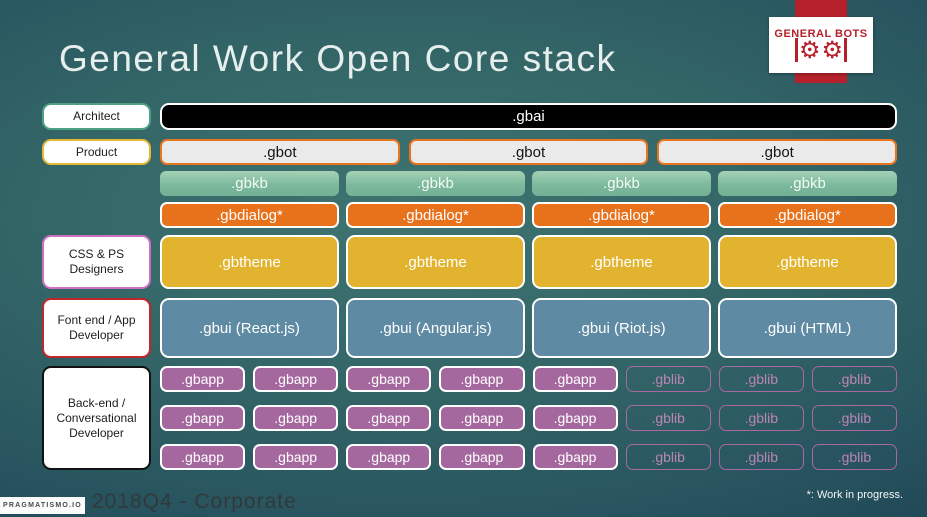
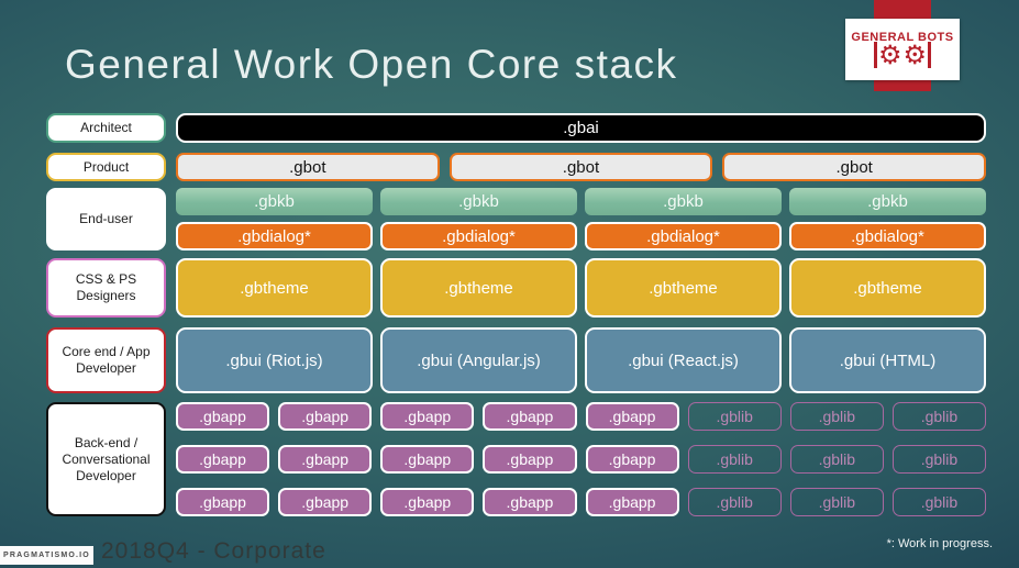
  General Work Open Core stack
  GENERAL BOTS
  ⚙
  ⚙
  Architect
  Product
+ End-user
  CSS & PS Designers
- Font end / App Developer
+ Core end / App Developer
  Back-end / Conversational Developer
  .gbai
  .gbot
  .gbot
  .gbot
  .gbkb
  .gbkb
  .gbkb
  .gbkb
  .gbdialog*
  .gbdialog*
  .gbdialog*
  .gbdialog*
  .gbtheme
  .gbtheme
  .gbtheme
  .gbtheme
- .gbui (React.js)
+ .gbui (Riot.js)
  .gbui (Angular.js)
- .gbui (Riot.js)
+ .gbui (React.js)
  .gbui (HTML)
  .gbapp
  .gbapp
  .gbapp
  .gbapp
  .gbapp
  .gblib
  .gblib
  .gblib
  .gbapp
  .gbapp
  .gbapp
  .gbapp
  .gbapp
  .gblib
  .gblib
  .gblib
  .gbapp
  .gbapp
  .gbapp
  .gbapp
  .gbapp
  .gblib
  .gblib
  .gblib
  2018Q4 - Corporate
  *: Work in progress.
